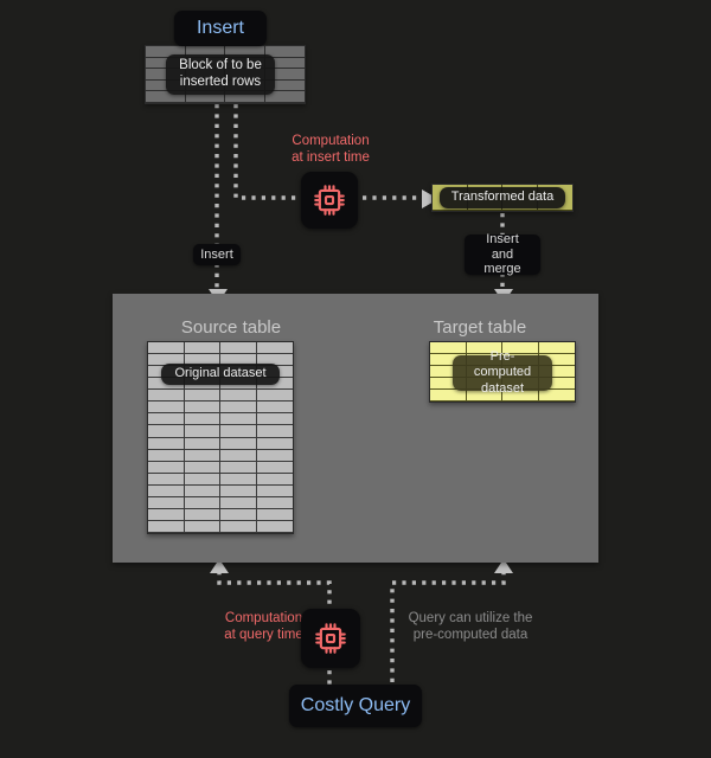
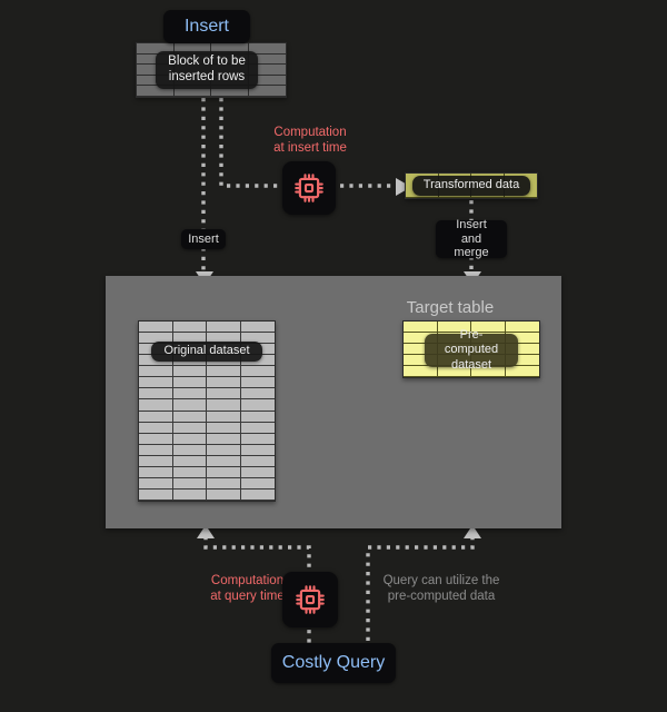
  Insert
  Block of to be inserted rows
  Computation
  at insert time
  Transformed data
  Insert
  Insert
  and merge
- Source table
  Original dataset
  Target table
  Pre-computed dataset
  Computation
  at query time
  Query can utilize the
  pre-computed data
  Costly Query
